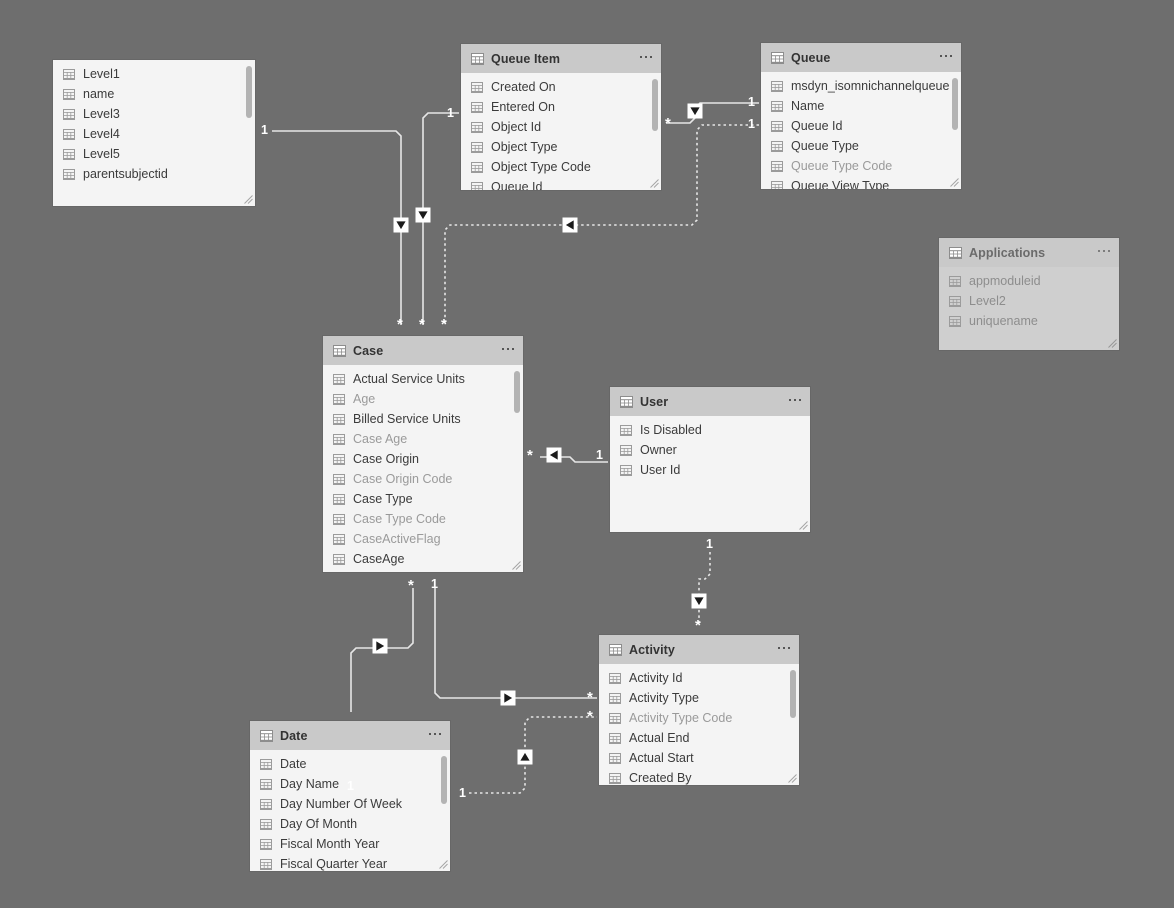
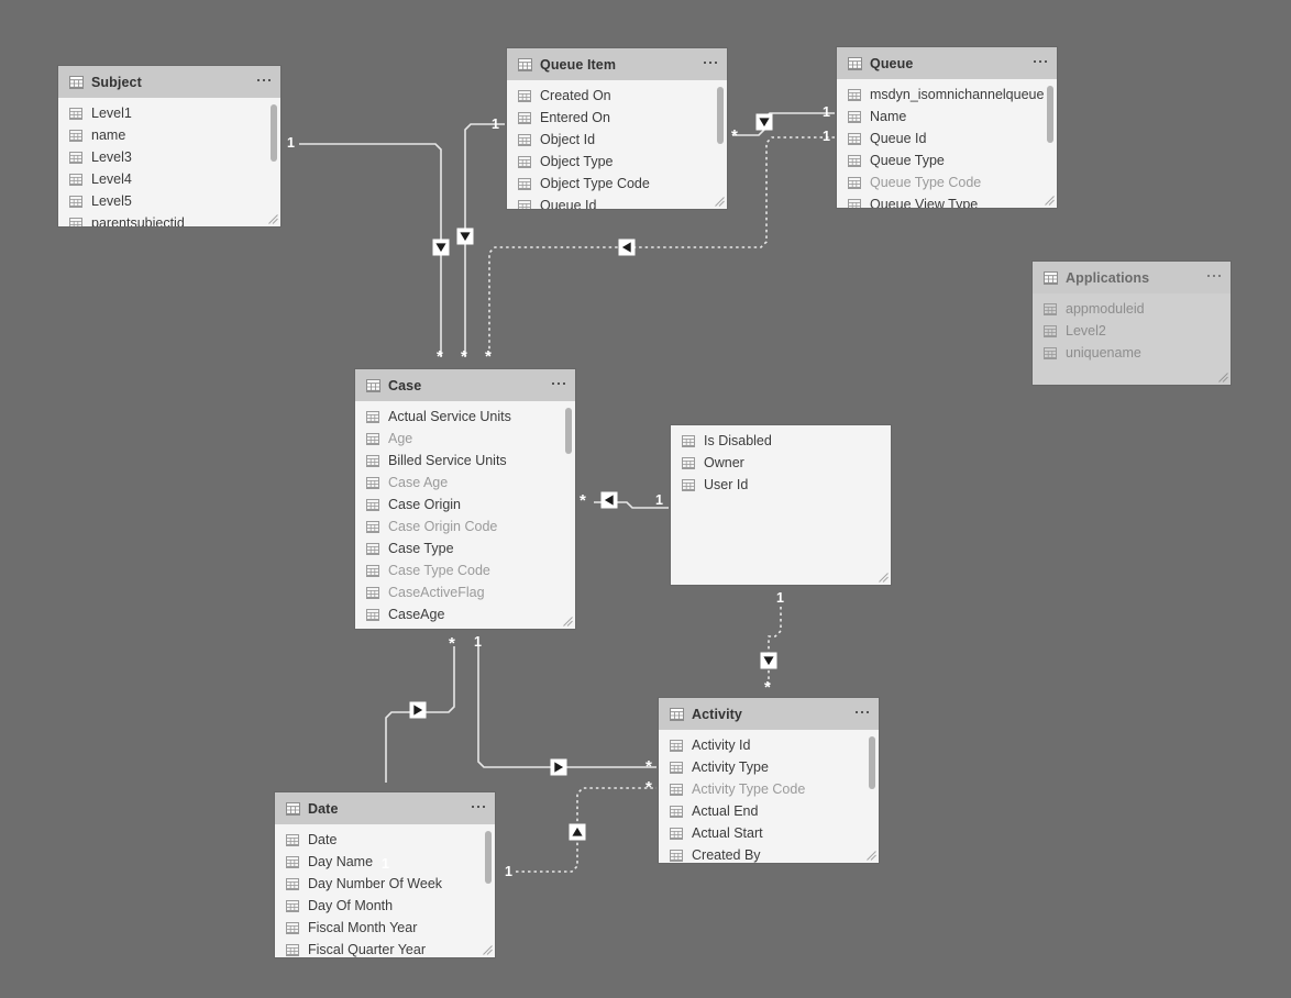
+ Subject
  Level1
  name
  Level3
  Level4
  Level5
  parentsubjectid
  Queue Item
  Created On
  Entered On
  Object Id
  Object Type
  Object Type Code
  Queue Id
  Queue
  msdyn_isomnichannelqueue
  Name
  Queue Id
  Queue Type
  Queue Type Code
  Queue View Type
  Applications
  appmoduleid
  Level2
  uniquename
  Case
  Actual Service Units
  Age
  Billed Service Units
  Case Age
  Case Origin
  Case Origin Code
  Case Type
  Case Type Code
  CaseActiveFlag
  CaseAge
- User
  Is Disabled
  Owner
  User Id
  Activity
  Activity Id
  Activity Type
  Activity Type Code
  Actual End
  Actual Start
  Created By
  Date
  Date
  Day Name
  Day Number Of Week
  Day Of Month
  Fiscal Month Year
  Fiscal Quarter Year
  1
  *
  1
  *
  1
  *
  1
  *
  1
  *
  *
  1
  *
  1
  *
  1
  *
